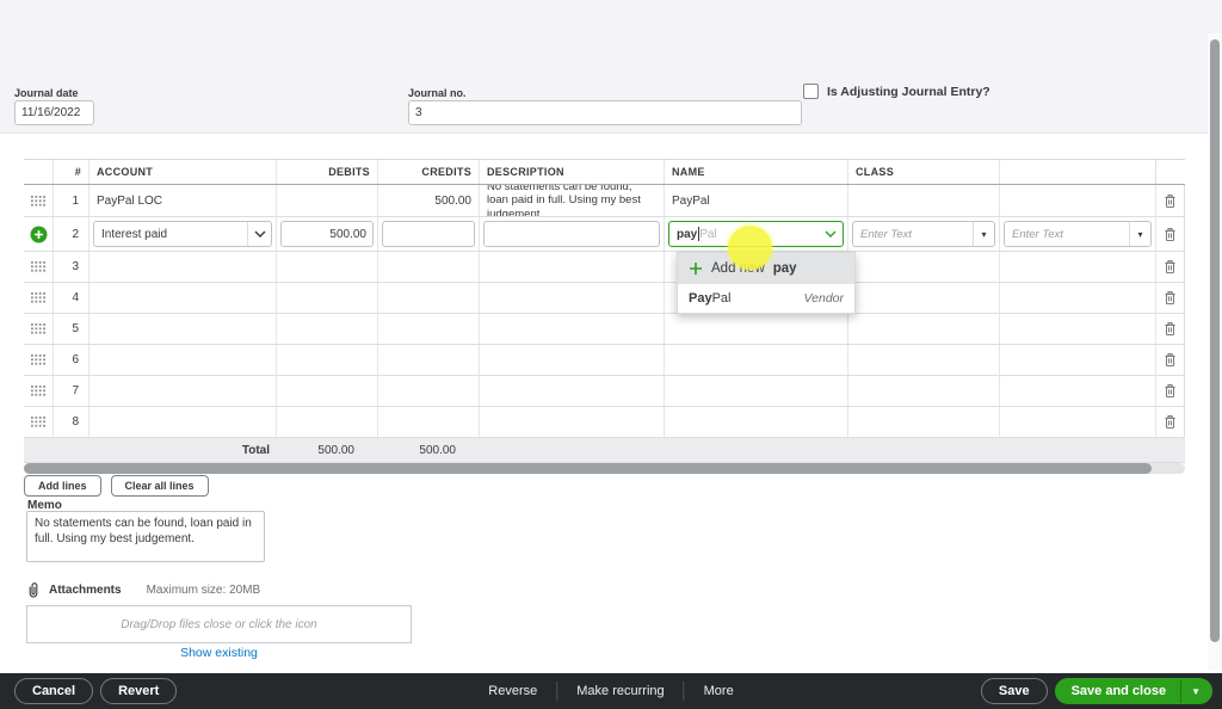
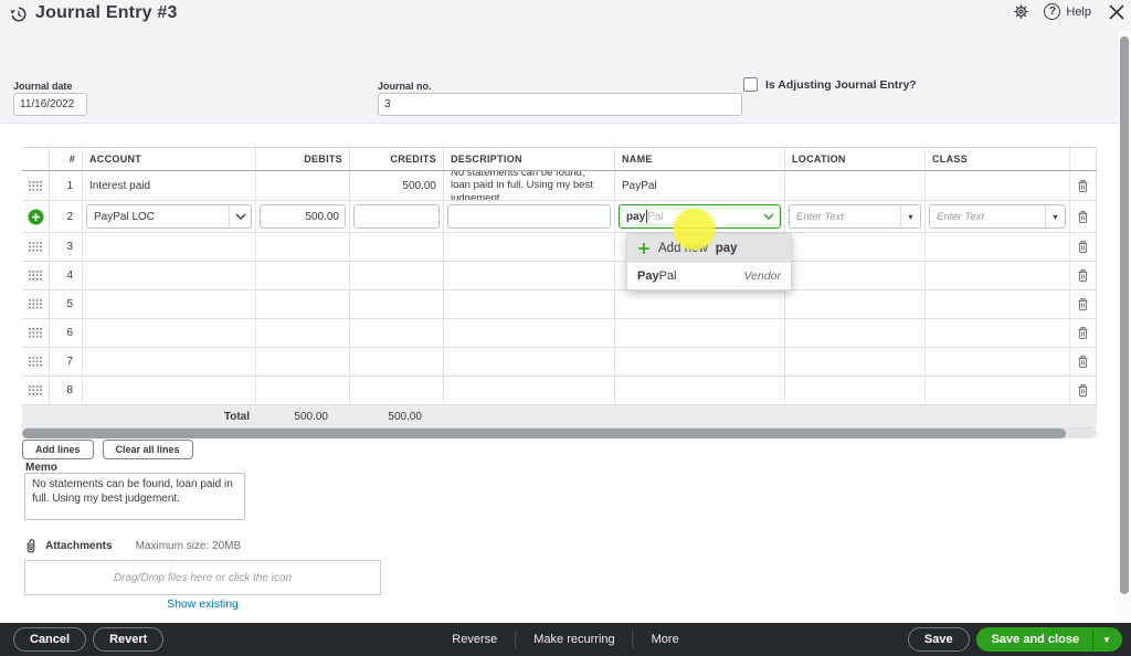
+ Journal Entry #3
+ ?
+ Help
  Journal date
  11/16/2022
  Journal no.
  3
  Is Adjusting Journal Entry?
  #
  ACCOUNT
  DEBITS
  CREDITS
  DESCRIPTION
  NAME
+ LOCATION
  CLASS
  1
- PayPal LOC
+ Interest paid
  500.00
  No statements can be found, loan paid in full. Using my best judgement.
  PayPal
  2
- Interest paid
+ PayPal LOC
  500.00
  pay
  Pal
  Enter Text
  ▾
  Enter Text
  ▾
  3
  4
  5
  6
  7
  8
  Total
  500.00
  500.00
  Add new
  pay
  PayPal
  Vendor
  Add lines
  Clear all lines
  Memo
  Attachments
  Maximum size: 20MB
- Drag/Drop files close or click the icon
+ Drag/Drop files here or click the icon
  Show existing
  Cancel
  Revert
  Reverse
  Make recurring
  More
  Save
  Save and close
  ▼
